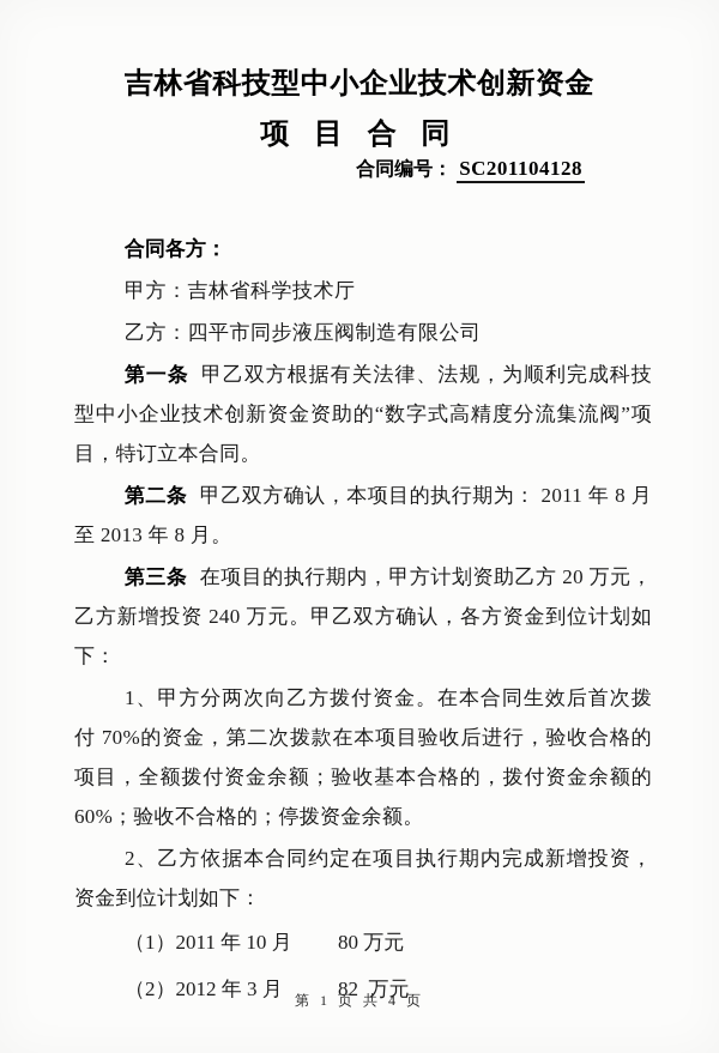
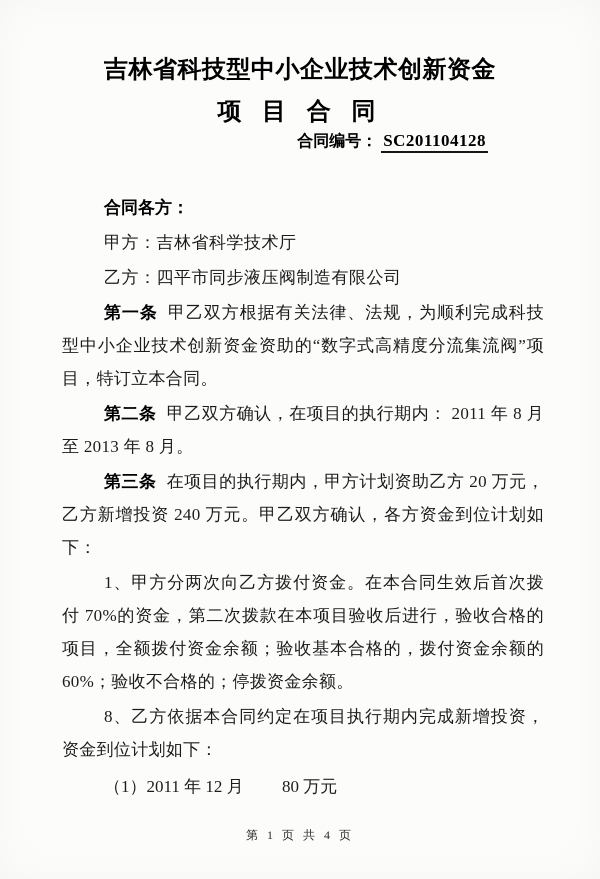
  吉林省科技型中小企业技术创新资金
  项 目 合 同
  合同编号： SC201104128
  合同各方：
  甲方：吉林省科学技术厅
  乙方：四平市同步液压阀制造有限公司
  第一条 甲乙双方根据有关法律、法规，为顺利完成科技型中小企业技术创新资金资助的“数字式高精度分流集流阀”项目，特订立本合同。
- 第二条 甲乙双方确认，本项目的执行期为： 2011 年 8 月 至 2013 年 8 月。
+ 第二条 甲乙双方确认，在项目的执行期内： 2011 年 8 月 至 2013 年 8 月。
  第三条 在项目的执行期内，甲方计划资助乙方 20 万元，乙方新增投资 240 万元。甲乙双方确认，各方资金到位计划如下：
  1、甲方分两次向乙方拨付资金。在本合同生效后首次拨付 70%的资金，第二次拨款在本项目验收后进行，验收合格的项目，全额拨付资金余额；验收基本合格的，拨付资金余额的 60%；验收不合格的；停拨资金余额。
- 2、乙方依据本合同约定在项目执行期内完成新增投资，资金到位计划如下：
+ 8、乙方依据本合同约定在项目执行期内完成新增投资，资金到位计划如下：
- （1）2011 年 10 月 80 万元
+ （1）2011 年 12 月 80 万元
- （2）2012 年 3 月 82 万元
  第 1 页 共 4 页
